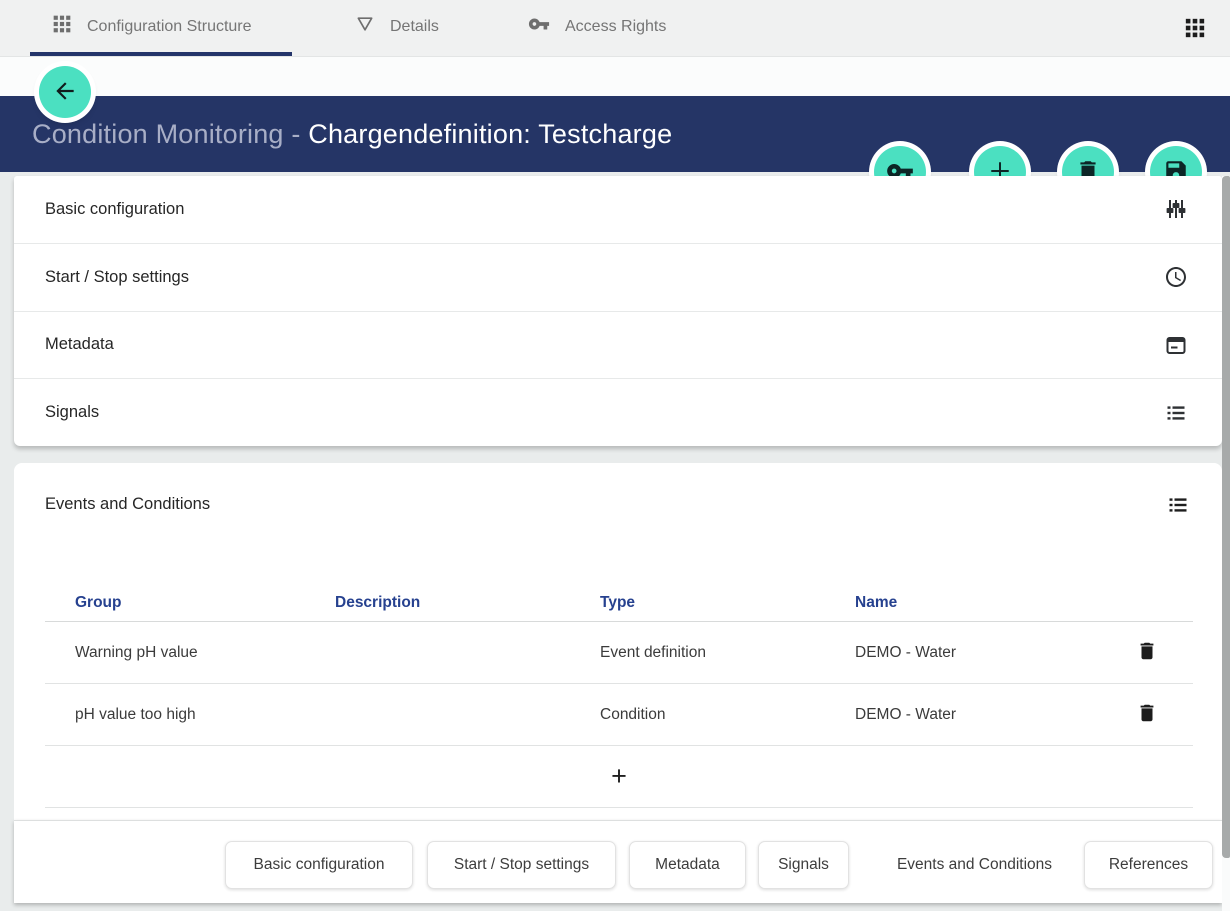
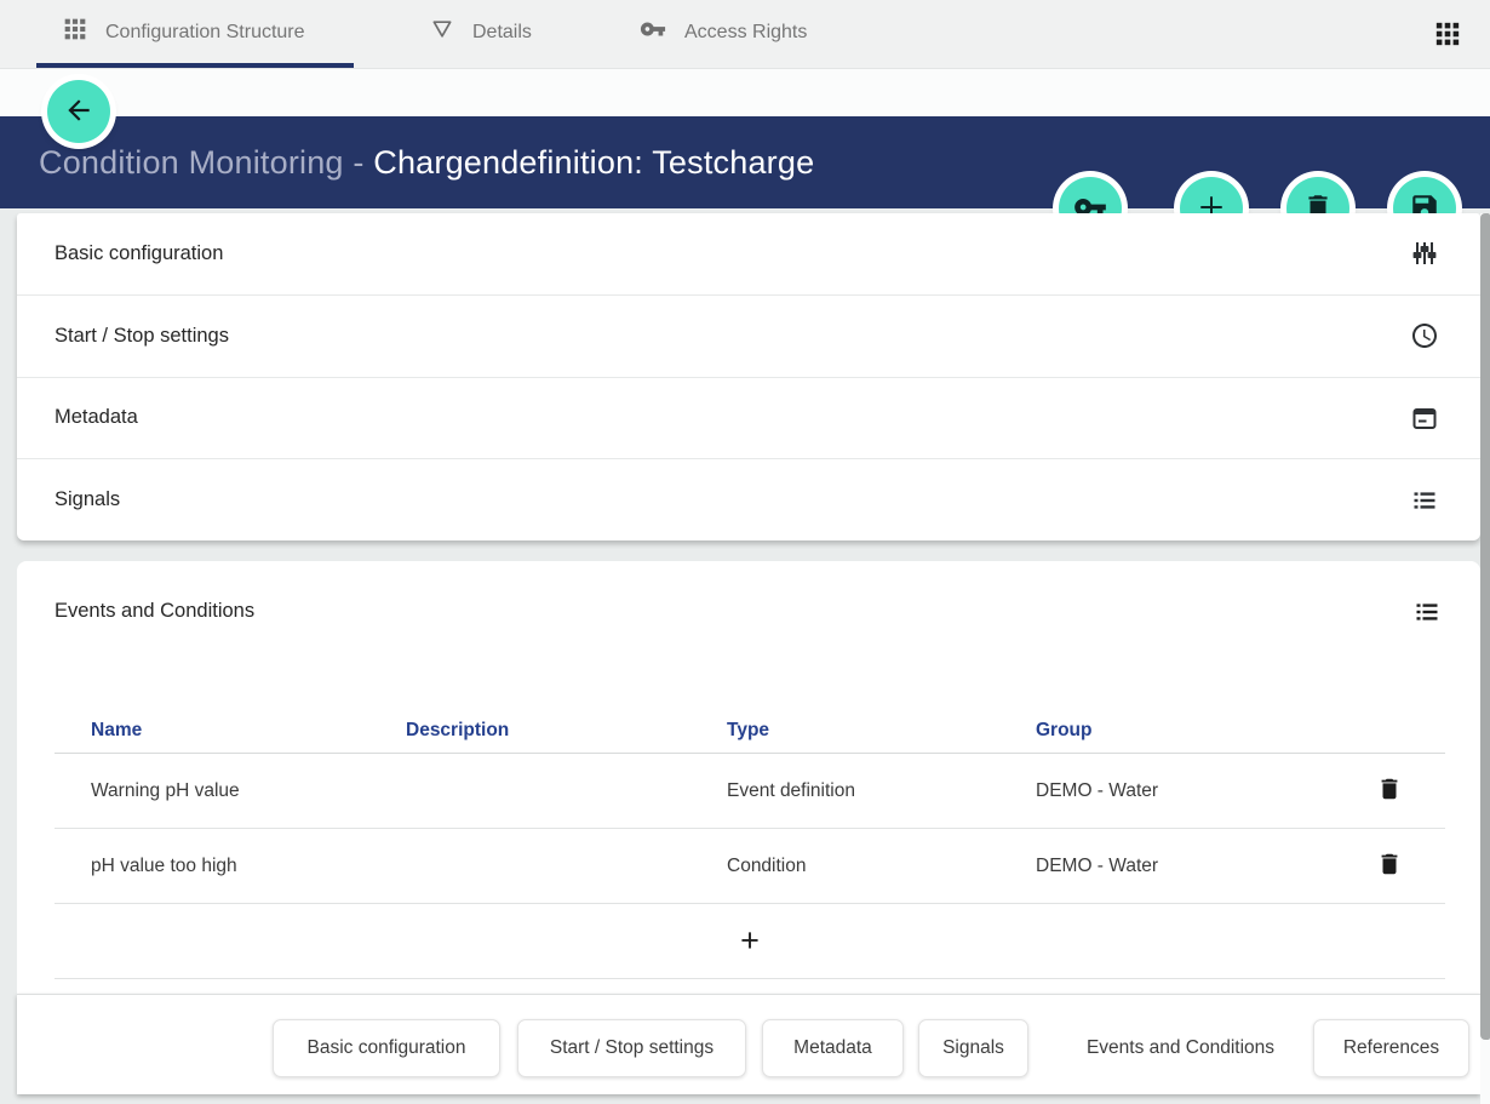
  Configuration Structure
  Details
  Access Rights
  Condition Monitoring -
  Chargendefinition: Testcharge
  Basic configuration
  Start / Stop settings
  Metadata
  Signals
  Events and Conditions
- Group
+ Name
  Description
  Type
- Name
+ Group
  Warning pH value
  Event definition
  DEMO - Water
  pH value too high
  Condition
  DEMO - Water
  +
  Basic configuration
  Start / Stop settings
  Metadata
  Signals
  Events and Conditions
  References
